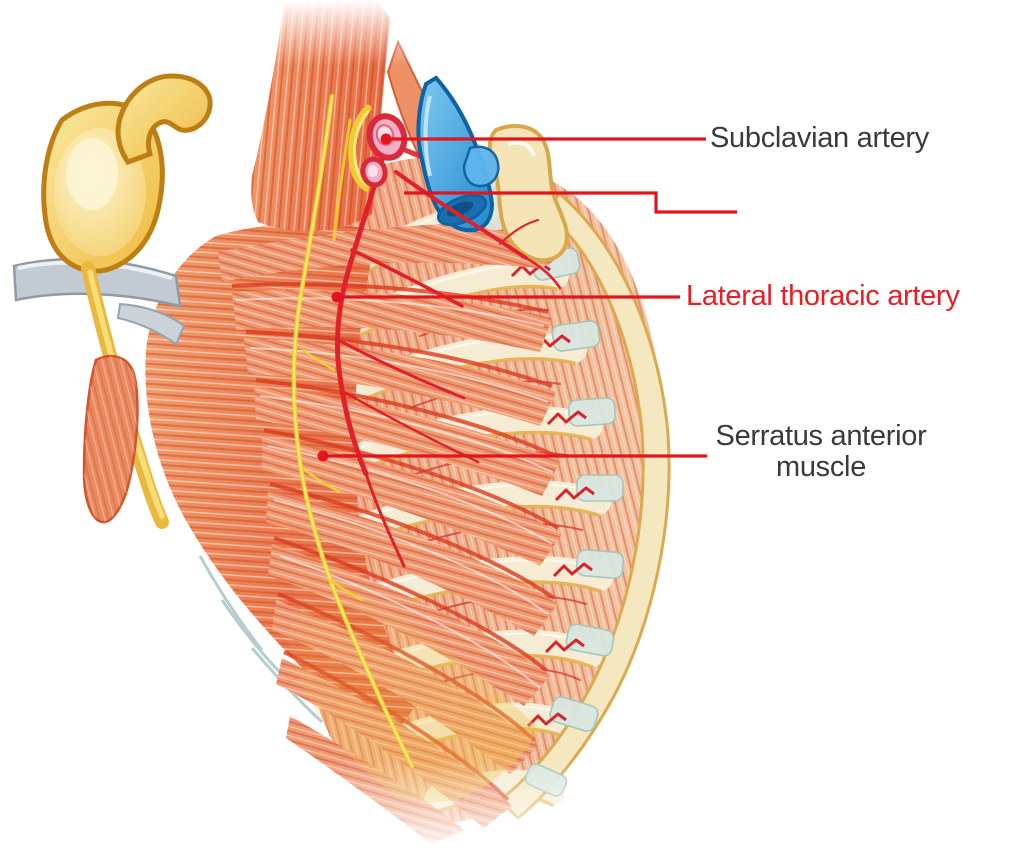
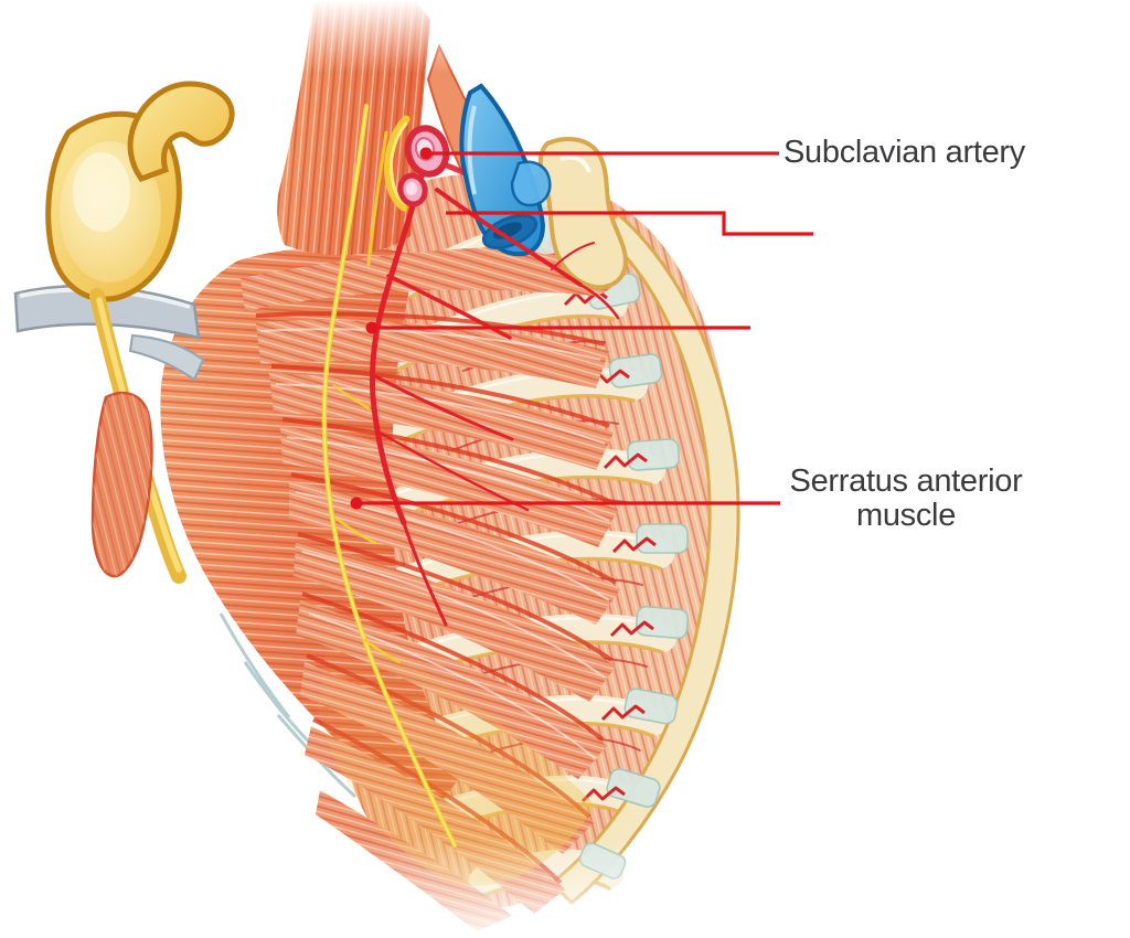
  Subclavian artery
- Lateral thoracic artery
  Serratus anterior
  muscle
